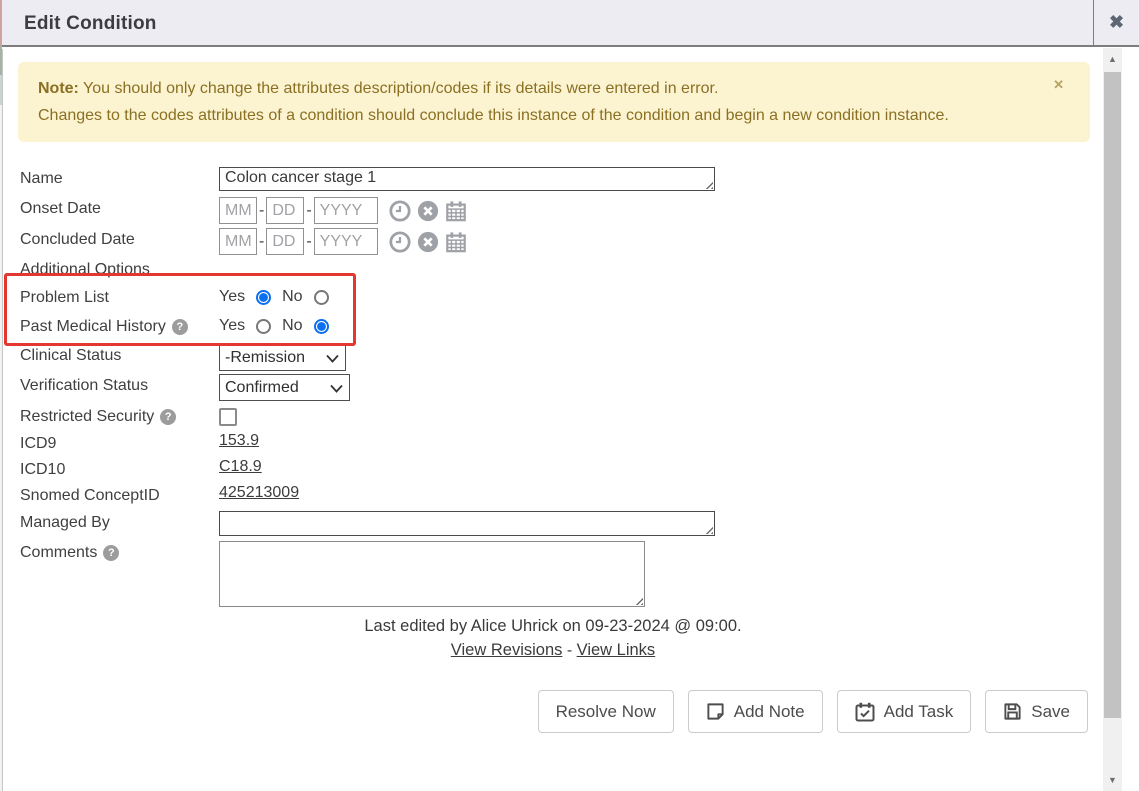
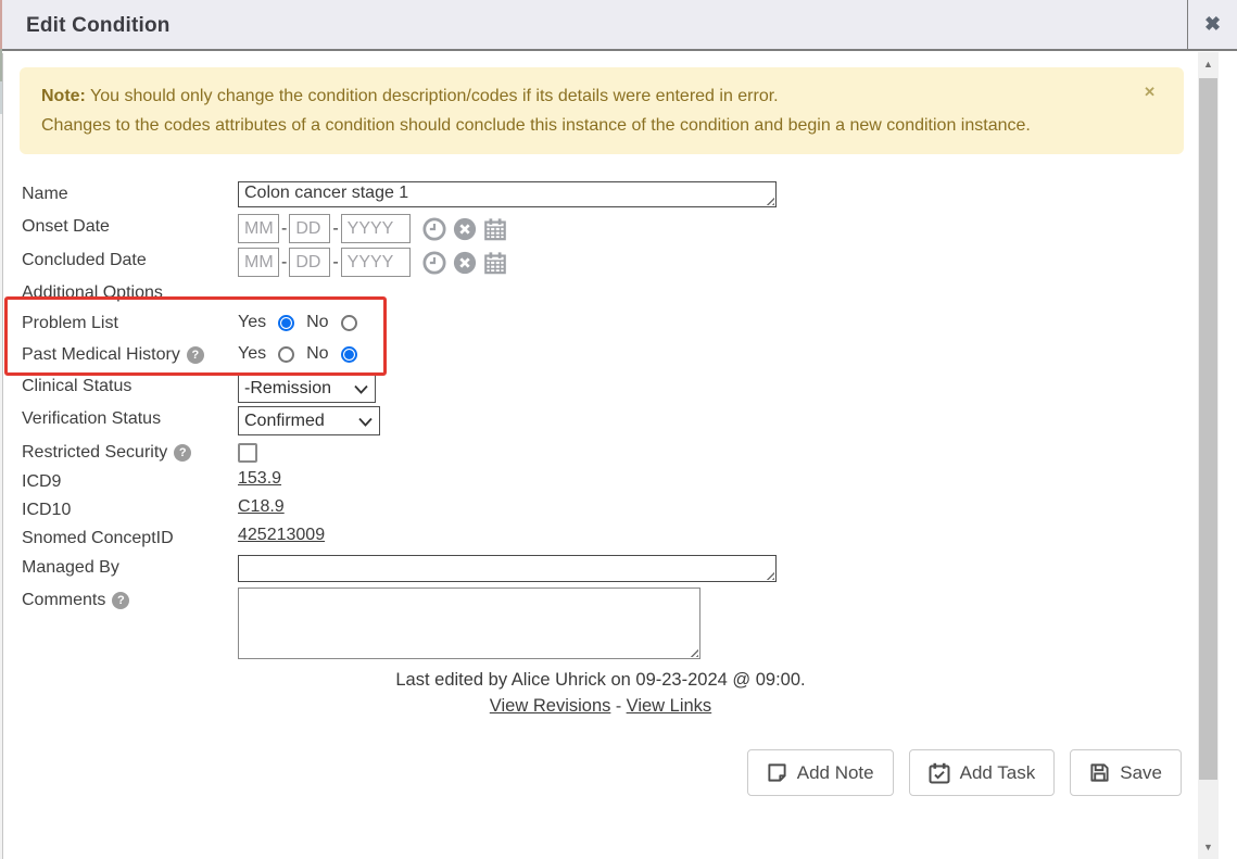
  Edit Condition
  ✖
- Note: You should only change the attributes description/codes if its details were entered in error.
+ Note: You should only change the condition description/codes if its details were entered in error.
  Changes to the codes attributes of a condition should conclude this instance of the condition and begin a new condition instance.
  ✕
  Name
  Colon cancer stage 1
  Onset Date
  MM
  -
  DD
  -
  YYYY
  Concluded Date
  MM
  -
  DD
  -
  YYYY
  Additional Options
  Problem List
  Yes
  No
  Past Medical History
  ?
  Yes
  No
  Clinical Status
  -Remission
  Verification Status
  Confirmed
  Restricted Security
  ?
  ICD9
  153.9
  ICD10
  C18.9
  Snomed ConceptID
  425213009
  Managed By
  Comments
  ?
  Last edited by Alice Uhrick on 09-23-2024 @ 09:00.
  View Revisions - View Links
- Resolve Now
  Add Note
  Add Task
  Save
  ▲
  ▼
